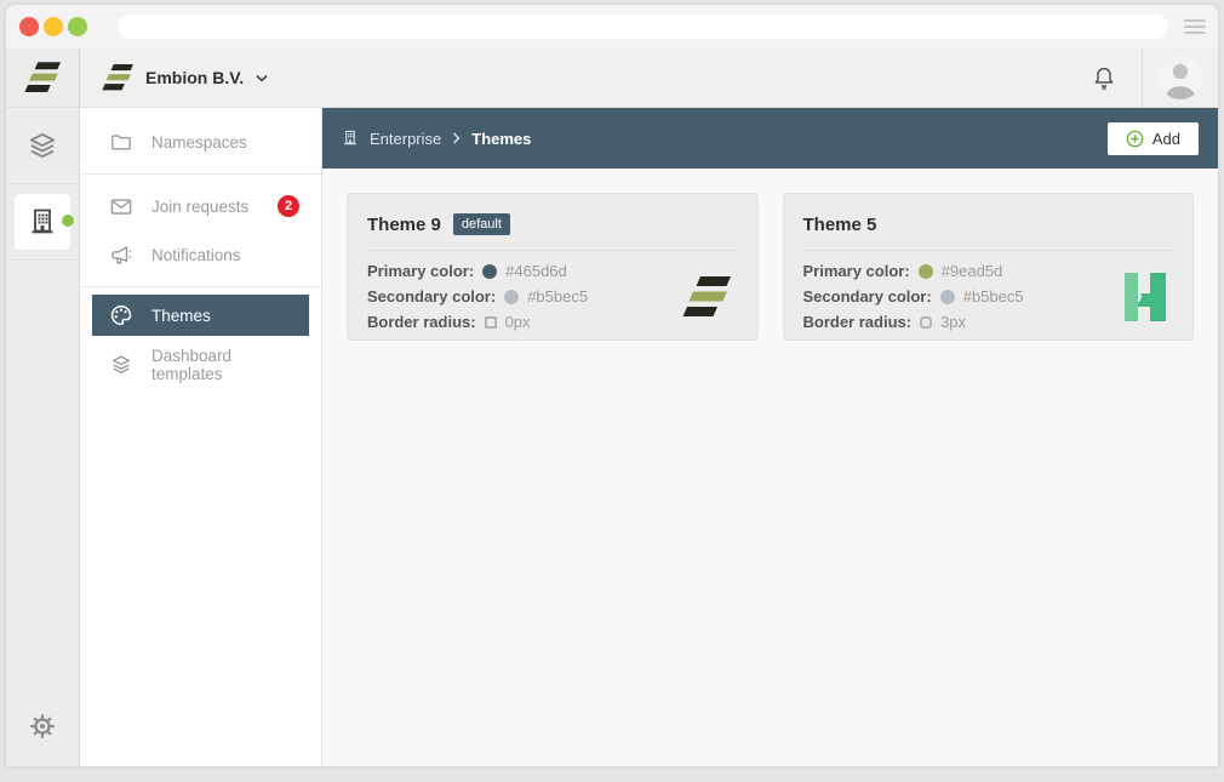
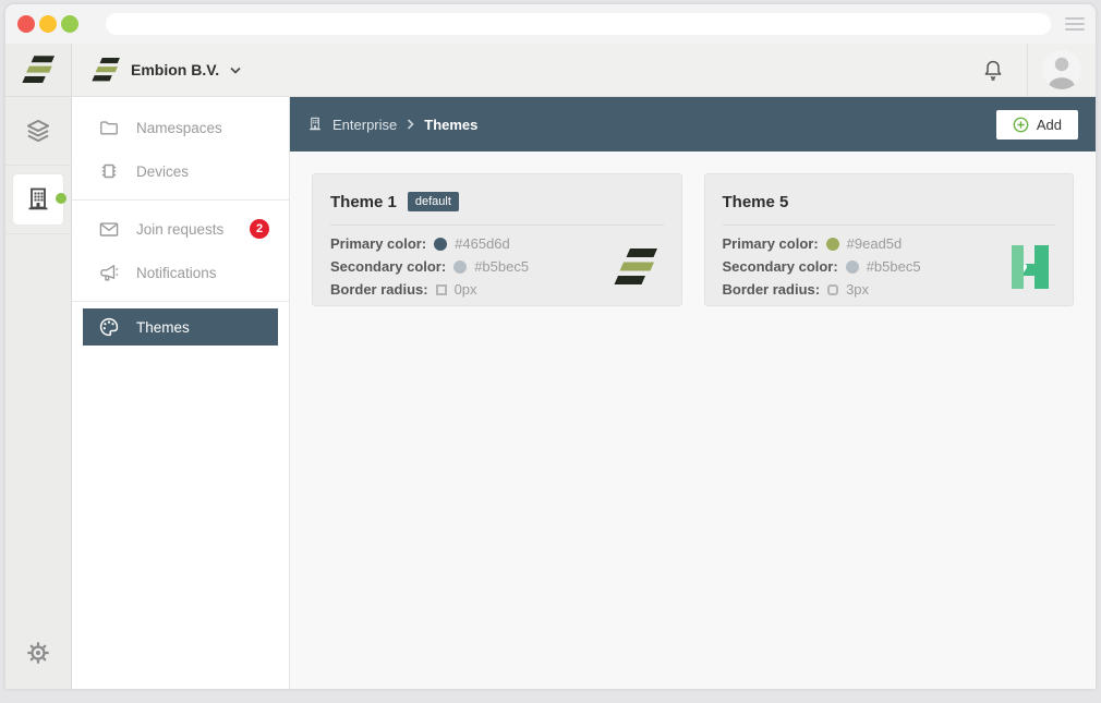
  Embion B.V.
  Namespaces
+ Devices
  Join requests
  2
  Notifications
  Themes
- Dashboard templates
  Enterprise
  Themes
  Add
- Theme 9
+ Theme 1
  default
  Primary color:
  #465d6d
  Secondary color:
  #b5bec5
  Border radius:
  0px
  Theme 5
  Primary color:
  #9ead5d
  Secondary color:
  #b5bec5
  Border radius:
  3px
